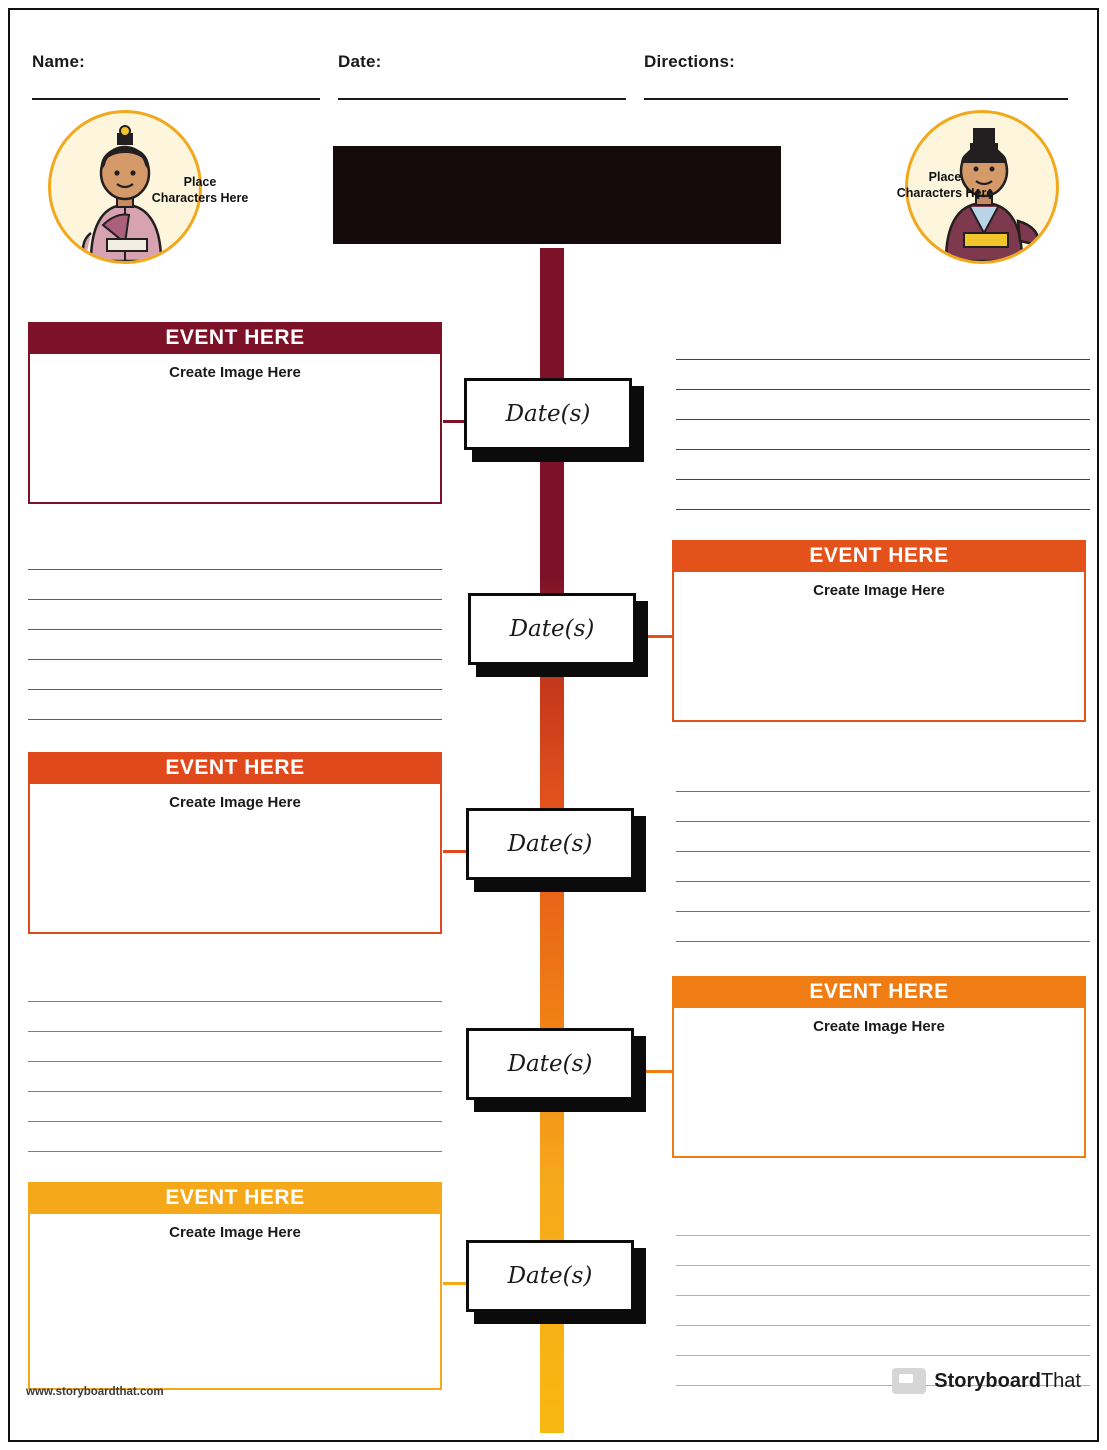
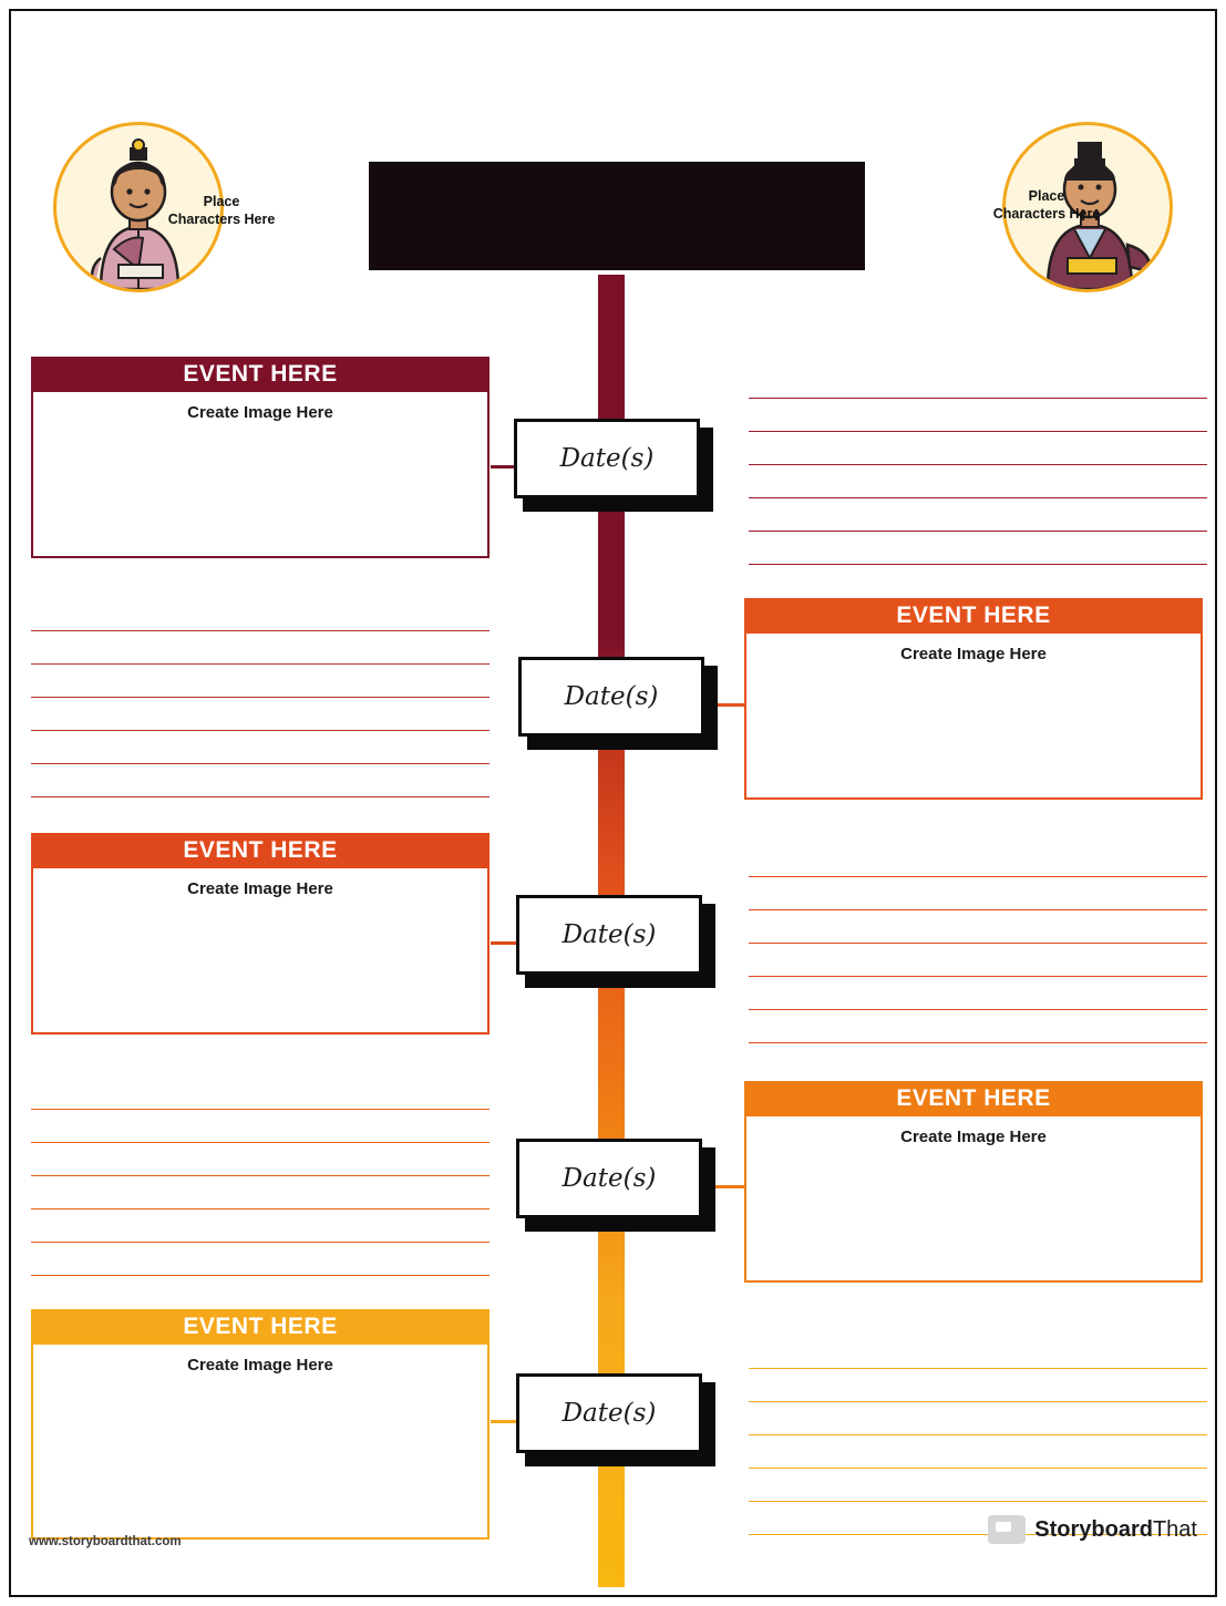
- Name:
- Date:
- Directions:
  Place
  Characters Here
  Place
  Characters Here
  Date(s)
  Date(s)
  Date(s)
  Date(s)
  Date(s)
  EVENT HERE
  Create Image Here
  EVENT HERE
  Create Image Here
  EVENT HERE
  Create Image Here
  EVENT HERE
  Create Image Here
  EVENT HERE
  Create Image Here
  www.storyboardthat.com
  StoryboardThat
